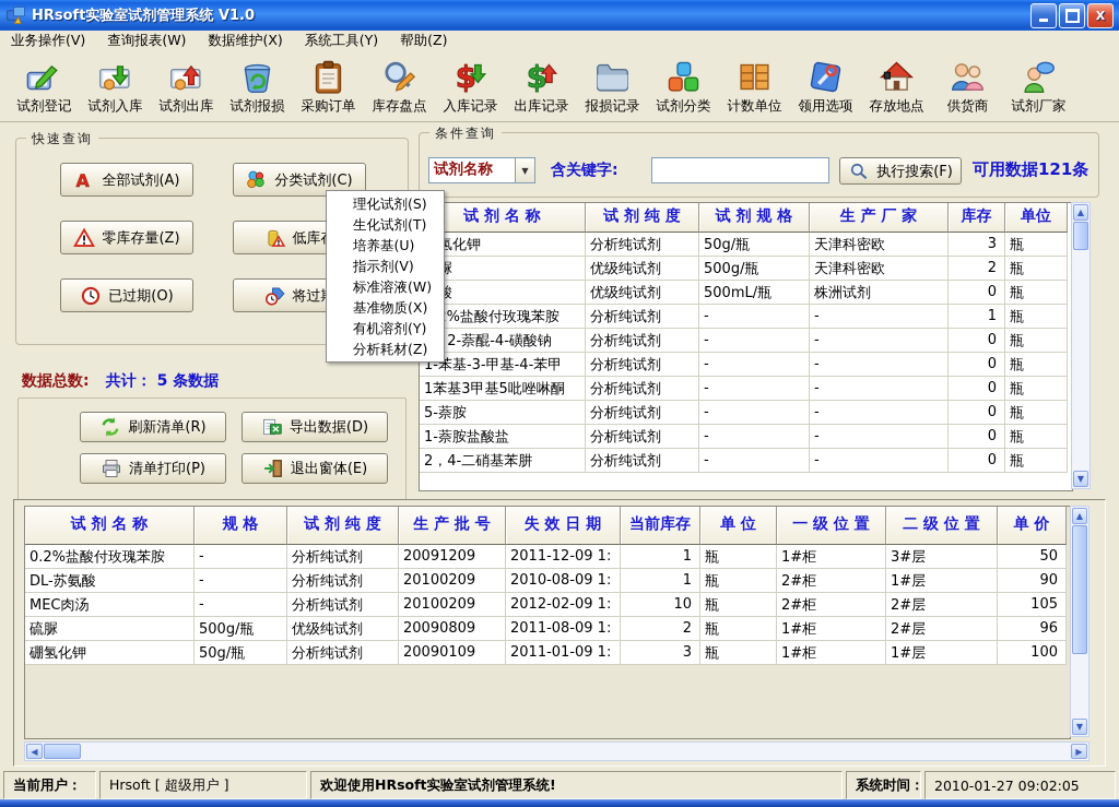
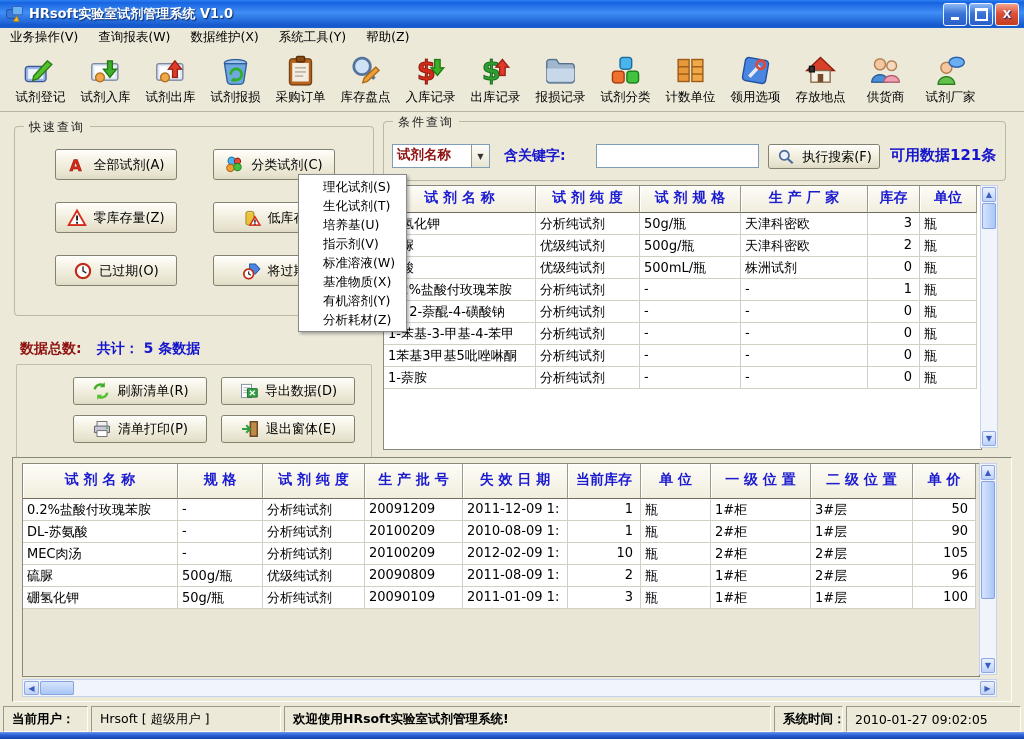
  HRsoft实验室试剂管理系统 V1.0
  X
  业务操作(V)
  查询报表(W)
  数据维护(X)
  系统工具(Y)
  帮助(Z)
  试剂登记
  试剂入库
  试剂出库
  试剂报损
  采购订单
  库存盘点
  $
  入库记录
  $
  出库记录
  报损记录
  试剂分类
  计数单位
  领用选项
  存放地点
  供货商
  试剂厂家
  快速查询
  A
  全部试剂(A)
  分类试剂(C)
  零库存量(Z)
  已过期(O)
  条件查询
  试剂名称
  ▼
  含关键字:
  执行搜索(F)
  可用数据121条
  数据总数: 共计： 5 条数据
  刷新清单(R)
  导出数据(D)
  清单打印(P)
  退出窗体(E)
  试 剂 名 称	试 剂 纯 度	试 剂 规 格	生 产 厂 家	库存	单位
  氢化钾	分析纯试剂	50g/瓶	天津科密欧	3	瓶
  脲	优级纯试剂	500g/瓶	天津科密欧	2	瓶
  酸	优级纯试剂	500mL/瓶	株洲试剂	0	瓶
  %盐酸付玫瑰苯胺	分析纯试剂	-	-	1	瓶
  2-萘醌-4-磺酸钠	分析纯试剂	-	-	0	瓶
  1-苯基-3-甲基-4-苯甲	分析纯试剂	-	-	0	瓶
  1苯基3甲基5吡唑啉酮	分析纯试剂	-	-	0	瓶
- 5-萘胺	分析纯试剂	-	-	0	瓶
+ 1-萘胺	分析纯试剂	-	-	0	瓶
- 1-萘胺盐酸盐	分析纯试剂	-	-	0	瓶
- 2，4-二硝基苯肼	分析纯试剂	-	-	0	瓶
  ▲
  ▼
  理化试剂(S)
  生化试剂(T)
  培养基(U)
  指示剂(V)
  标准溶液(W)
  基准物质(X)
  有机溶剂(Y)
  分析耗材(Z)
  试 剂 名 称	规 格	试 剂 纯 度	生 产 批 号	失 效 日 期	当前库存	单 位	一 级 位 置	二 级 位 置	单 价
  0.2%盐酸付玫瑰苯胺	-	分析纯试剂	20091209	2011-12-09 1:	1	瓶	1#柜	3#层	50
  DL-苏氨酸	-	分析纯试剂	20100209	2010-08-09 1:	1	瓶	2#柜	1#层	90
  MEC肉汤	-	分析纯试剂	20100209	2012-02-09 1:	10	瓶	2#柜	2#层	105
  硫脲	500g/瓶	优级纯试剂	20090809	2011-08-09 1:	2	瓶	1#柜	2#层	96
  硼氢化钾	50g/瓶	分析纯试剂	20090109	2011-01-09 1:	3	瓶	1#柜	1#层	100
  ▲
  ▼
  ◀
  ▶
  当前用户：
  Hrsoft [ 超级用户 ]
  欢迎使用HRsoft实验室试剂管理系统!
  系统时间：
  2010-01-27 09:02:05
